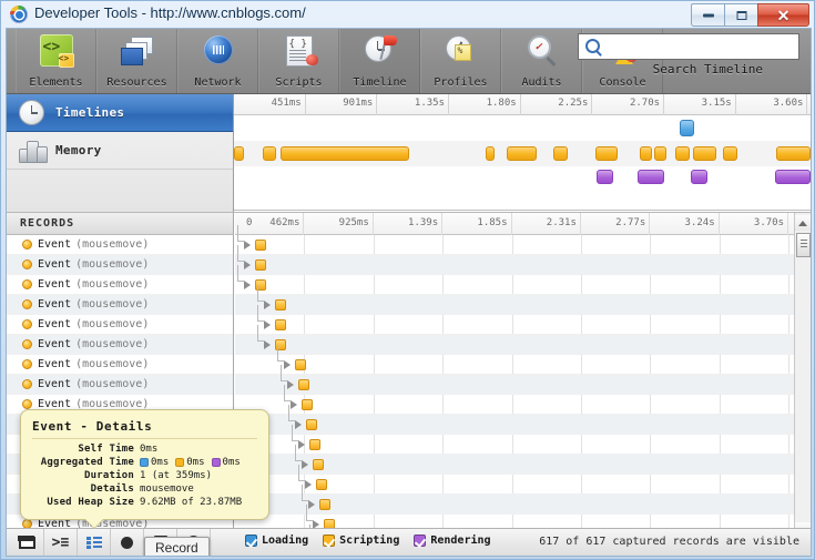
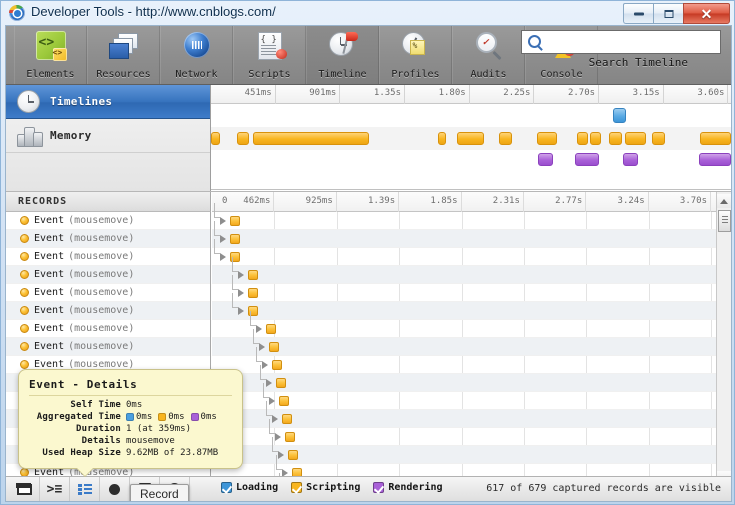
  Developer Tools - http://www.cnblogs.com/
  ✕
  Elements
  Resources
  Network
  Scripts
  Timeline
  Profiles
  ✓
  Audits
  Console
  Search Timeline
  Timelines
  Memory
  451ms
  901ms
  1.35s
  1.80s
  2.25s
  2.70s
  3.15s
  3.60s
  RECORDS
  Event
  (mousemove)
  Event
  (mousemove)
  Event
  (mousemove)
  Event
  (mousemove)
  Event
  (mousemove)
  Event
  (mousemove)
  Event
  (mousemove)
  Event
  (mousemove)
  Event
  (mousemove)
  Event
  (mousemove)
  0
  462ms
  925ms
  1.39s
  1.85s
  2.31s
  2.77s
  3.24s
  3.70s
  Event - Details
  Self Time
  0ms
  Aggregated Time
  0ms
  0ms
  0ms
  Duration
  1 (at 359ms)
  Details
  mousemove
  Used Heap Size
  9.62MB of 23.87MB
  Record
  >≡
  Loading
  Scripting
  Rendering
- 617 of 617 captured records are visible
+ 617 of 679 captured records are visible
